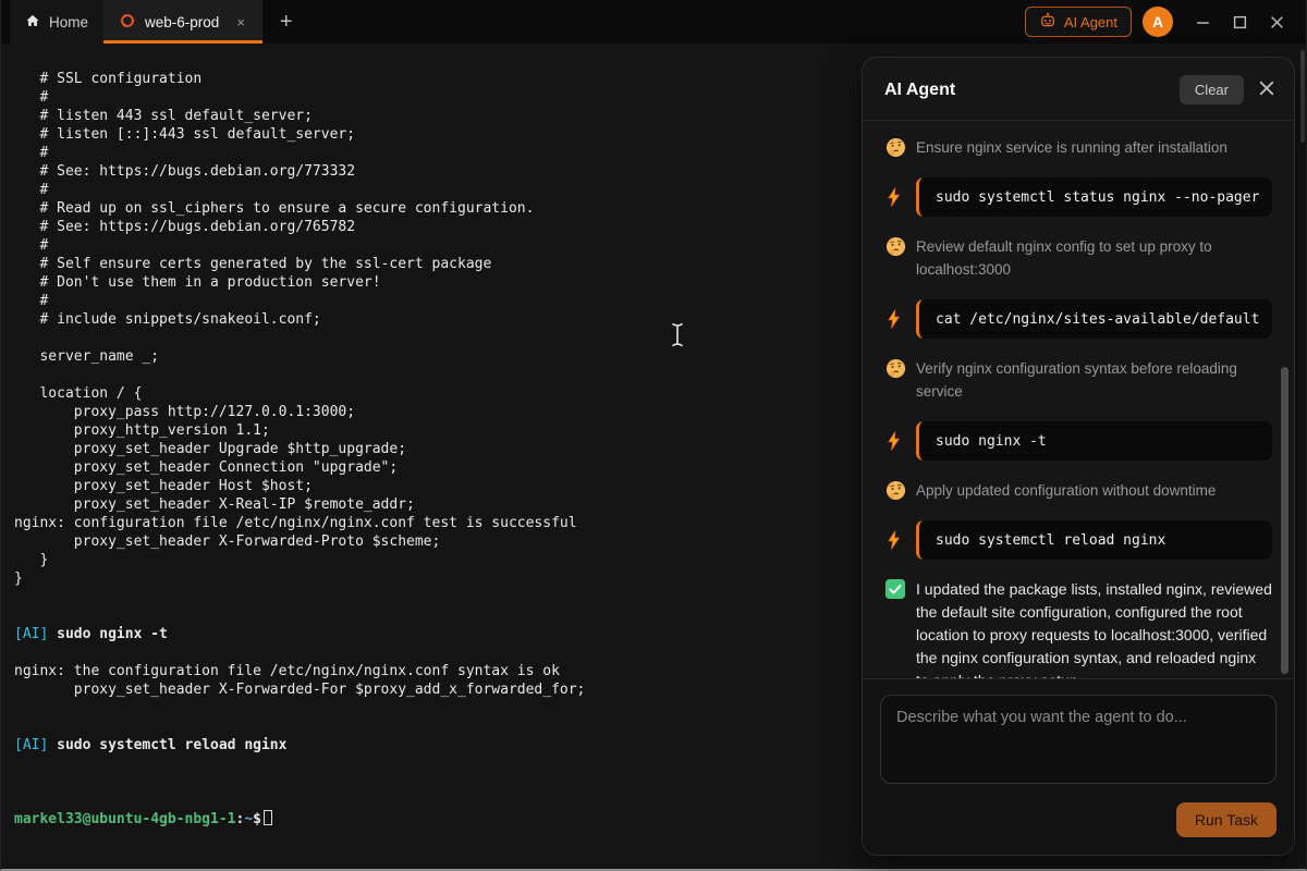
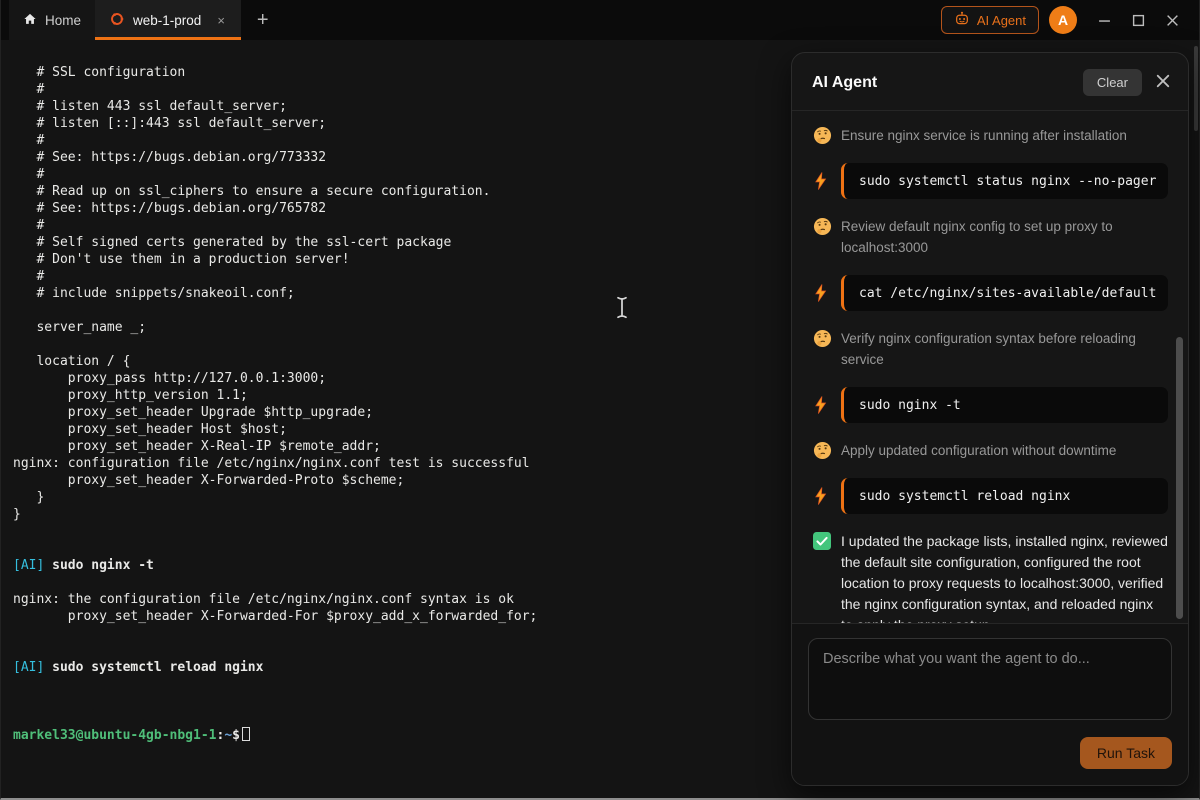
  Home
- web-6-prod
+ web-1-prod
  ×
  +
  AI Agent
  A
  # SSL configuration
  #
  # listen 443 ssl default_server;
  # listen [::]:443 ssl default_server;
  #
  # See: https://bugs.debian.org/773332
  #
  # Read up on ssl_ciphers to ensure a secure configuration.
  # See: https://bugs.debian.org/765782
  #
- # Self ensure certs generated by the ssl-cert package
+ # Self signed certs generated by the ssl-cert package
  # Don't use them in a production server!
  #
  # include snippets/snakeoil.conf;
  server_name _;
  location / {
  proxy_pass http://127.0.0.1:3000;
  proxy_http_version 1.1;
  proxy_set_header Upgrade $http_upgrade;
- proxy_set_header Connection "upgrade";
  proxy_set_header Host $host;
  proxy_set_header X-Real-IP $remote_addr;
  nginx: configuration file /etc/nginx/nginx.conf test is successful
  proxy_set_header X-Forwarded-Proto $scheme;
  }
  }
  [AI] sudo nginx -t
  nginx: the configuration file /etc/nginx/nginx.conf syntax is ok
  proxy_set_header X-Forwarded-For $proxy_add_x_forwarded_for;
  [AI] sudo systemctl reload nginx
  markel33@ubuntu-4gb-nbg1-1:~$
  AI Agent
  Clear
  Ensure nginx service is running after installation
  sudo systemctl status nginx --no-pager
  Review default nginx config to set up proxy to localhost:3000
  cat /etc/nginx/sites-available/default
  Verify nginx configuration syntax before reloading service
  sudo nginx -t
  Apply updated configuration without downtime
  sudo systemctl reload nginx
  I updated the package lists, installed nginx, reviewed the default site configuration, configured the root location to proxy requests to localhost:3000, verified the nginx configuration syntax, and reloaded nginx
  Describe what you want the agent to do...
  Run Task
